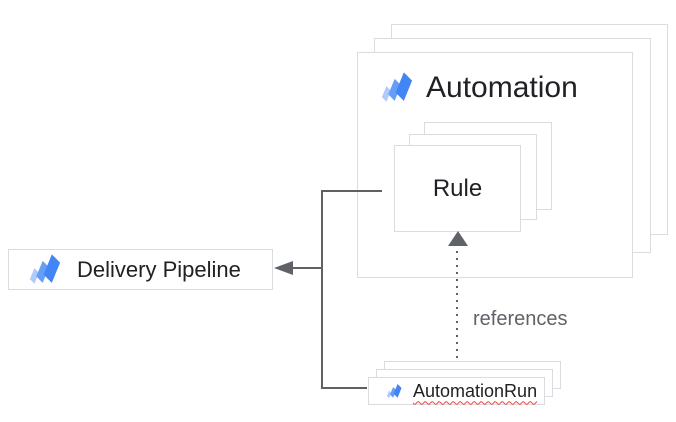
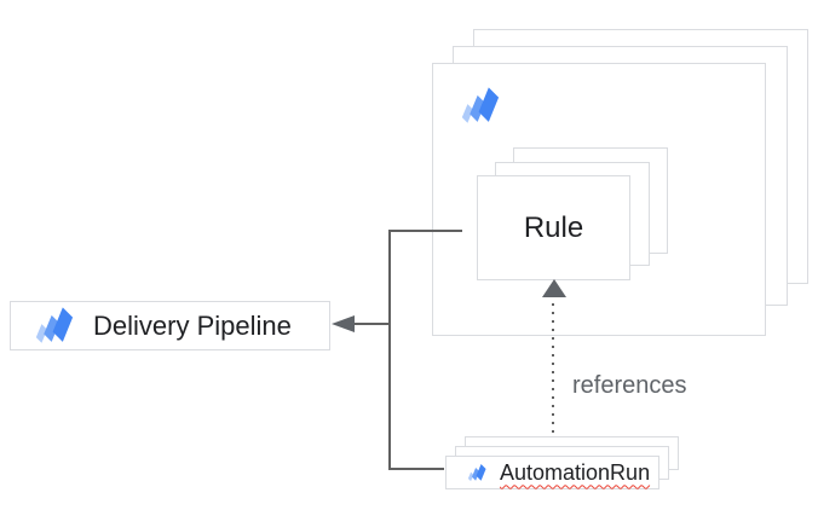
- Automation
  Rule
  Delivery Pipeline
  AutomationRun
  references
